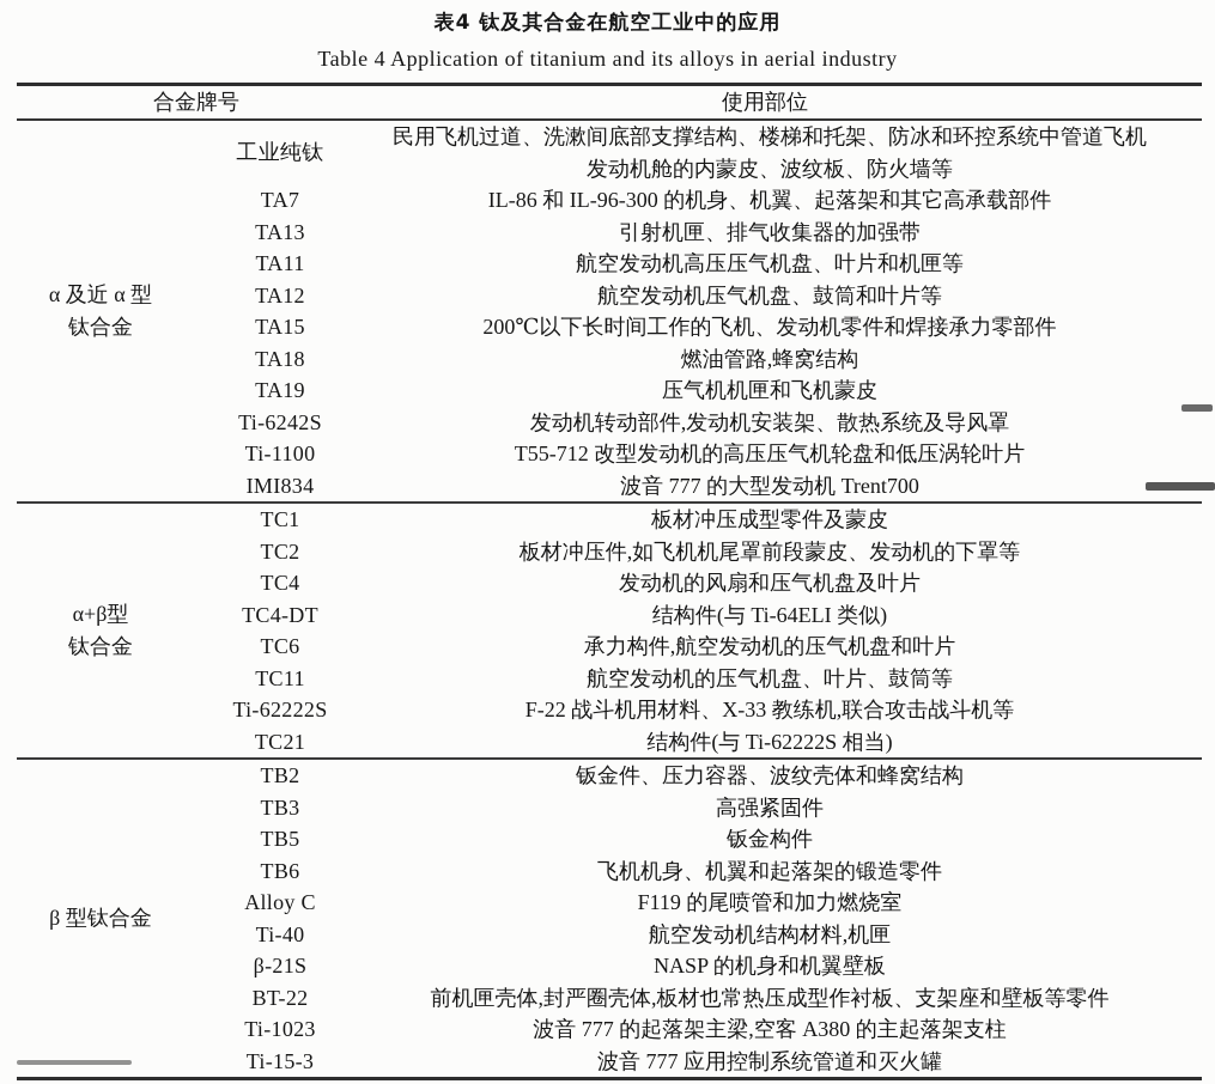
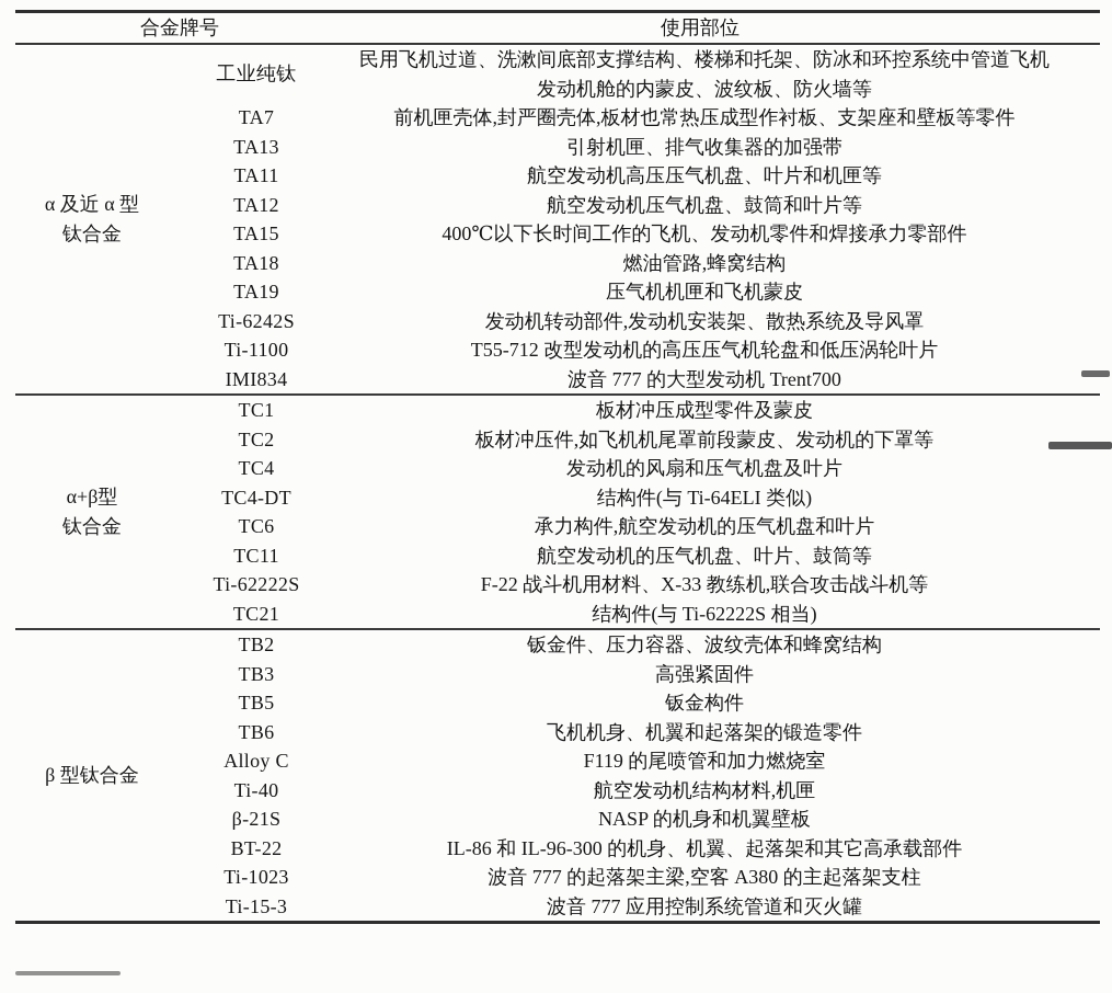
- 表4 钛及其合金在航空工业中的应用
- Table 4 Application of titanium and its alloys in aerial industry
  合金牌号	使用部位
  α 及近 α 型 钛合金	工业纯钛	民用飞机过道、洗漱间底部支撑结构、楼梯和托架、防冰和环控系统中管道飞机 发动机舱的内蒙皮、波纹板、防火墙等
- TA7	IL-86 和 IL-96-300 的机身、机翼、起落架和其它高承载部件
+ TA7	前机匣壳体,封严圈壳体,板材也常热压成型作衬板、支架座和壁板等零件
  TA13	引射机匣、排气收集器的加强带
  TA11	航空发动机高压压气机盘、叶片和机匣等
  TA12	航空发动机压气机盘、鼓筒和叶片等
- TA15	200℃以下长时间工作的飞机、发动机零件和焊接承力零部件
+ TA15	400℃以下长时间工作的飞机、发动机零件和焊接承力零部件
  TA18	燃油管路,蜂窝结构
  TA19	压气机机匣和飞机蒙皮
  Ti-6242S	发动机转动部件,发动机安装架、散热系统及导风罩
  Ti-1100	T55-712 改型发动机的高压压气机轮盘和低压涡轮叶片
  IMI834	波音 777 的大型发动机 Trent700
  α+β型 钛合金	TC1	板材冲压成型零件及蒙皮
  TC2	板材冲压件,如飞机机尾罩前段蒙皮、发动机的下罩等
  TC4	发动机的风扇和压气机盘及叶片
  TC4-DT	结构件(与 Ti-64ELI 类似)
  TC6	承力构件,航空发动机的压气机盘和叶片
  TC11	航空发动机的压气机盘、叶片、鼓筒等
  Ti-62222S	F-22 战斗机用材料、X-33 教练机,联合攻击战斗机等
  TC21	结构件(与 Ti-62222S 相当)
  β 型钛合金	TB2	钣金件、压力容器、波纹壳体和蜂窝结构
  TB3	高强紧固件
  TB5	钣金构件
  TB6	飞机机身、机翼和起落架的锻造零件
  Alloy C	F119 的尾喷管和加力燃烧室
  Ti-40	航空发动机结构材料,机匣
  β-21S	NASP 的机身和机翼壁板
- BT-22	前机匣壳体,封严圈壳体,板材也常热压成型作衬板、支架座和壁板等零件
+ BT-22	IL-86 和 IL-96-300 的机身、机翼、起落架和其它高承载部件
  Ti-1023	波音 777 的起落架主梁,空客 A380 的主起落架支柱
  Ti-15-3	波音 777 应用控制系统管道和灭火罐
